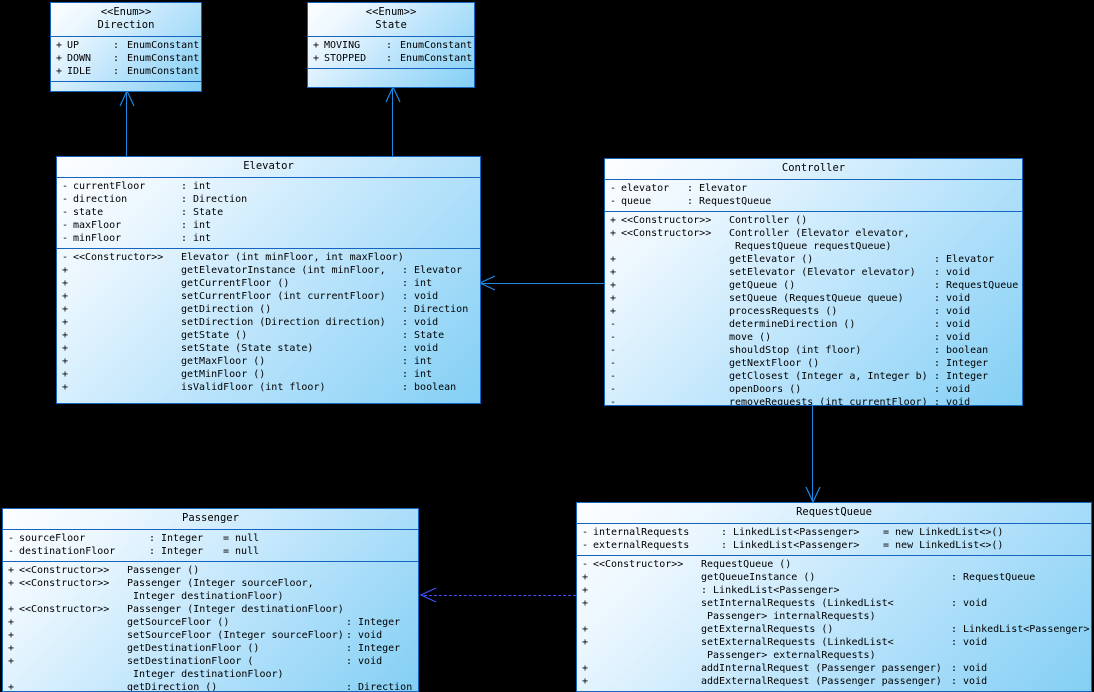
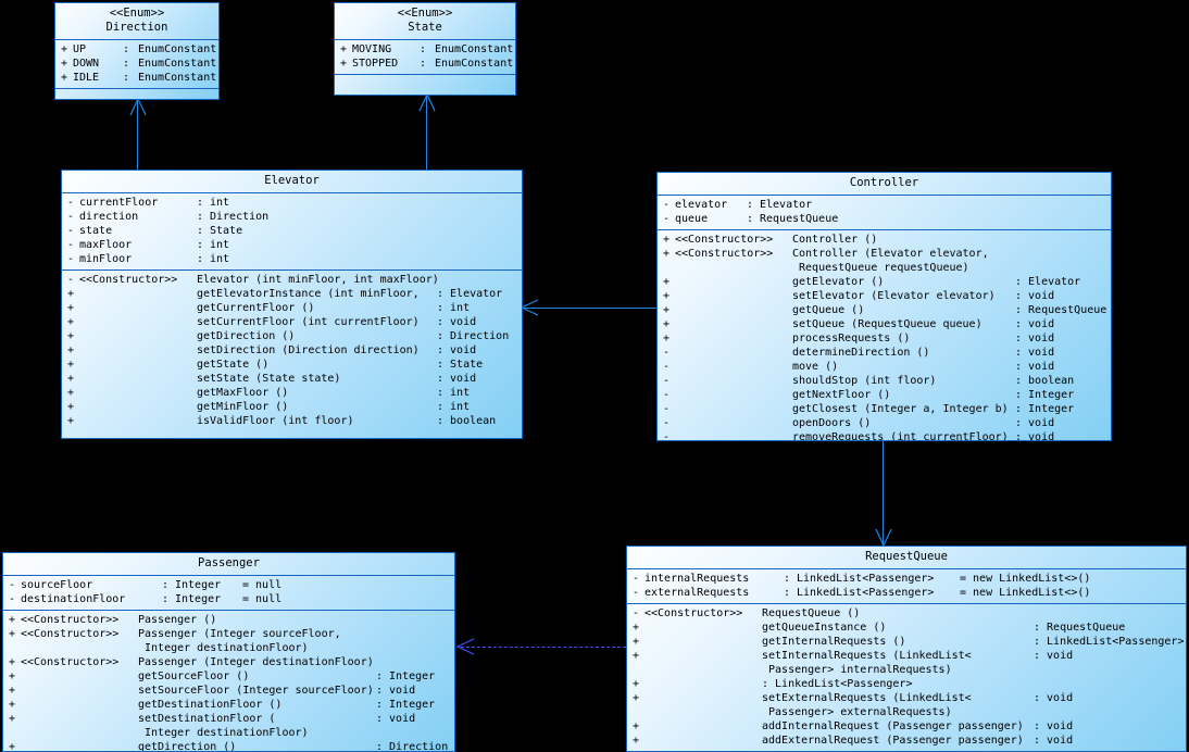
  <<Enum>>
  Direction
  +
  UP
  :
  EnumConstant
  +
  DOWN
  :
  EnumConstant
  +
  IDLE
  :
  EnumConstant
  <<Enum>>
  State
  +
  MOVING
  :
  EnumConstant
  +
  STOPPED
  :
  EnumConstant
  Elevator
  -
  currentFloor
  :
  int
  -
  direction
  :
  Direction
  -
  state
  :
  State
  -
  maxFloor
  :
  int
  -
  minFloor
  :
  int
  -
  <<Constructor>>
  Elevator (int minFloor, int maxFloor)
  +
  getElevatorInstance (int minFloor,
  : Elevator
  +
  getCurrentFloor ()
  : int
  +
  setCurrentFloor (int currentFloor)
  : void
  +
  getDirection ()
  : Direction
  +
  setDirection (Direction direction)
  : void
  +
  getState ()
  : State
  +
  setState (State state)
  : void
  +
  getMaxFloor ()
  : int
  +
  getMinFloor ()
  : int
  +
  isValidFloor (int floor)
  : boolean
  Controller
  -
  elevator
  :
  Elevator
  -
  queue
  :
  RequestQueue
  +
  <<Constructor>>
  Controller ()
  +
  <<Constructor>>
  Controller (Elevator elevator,
  RequestQueue requestQueue)
  +
  getElevator ()
  : Elevator
  +
  setElevator (Elevator elevator)
  : void
  +
  getQueue ()
  : RequestQueue
  +
  setQueue (RequestQueue queue)
  : void
  +
  processRequests ()
  : void
  -
  determineDirection ()
  : void
  -
  move ()
  : void
  -
  shouldStop (int floor)
  : boolean
  -
  getNextFloor ()
  : Integer
  -
  getClosest (Integer a, Integer b)
  : Integer
  -
  openDoors ()
  : void
  -
  removeRequests (int currentFloor)
  : void
  Passenger
  -
  sourceFloor
  :
  Integer
  = null
  -
  destinationFloor
  :
  Integer
  = null
  +
  <<Constructor>>
  Passenger ()
  +
  <<Constructor>>
  Passenger (Integer sourceFloor,
  Integer destinationFloor)
  +
  <<Constructor>>
  Passenger (Integer destinationFloor)
  +
  getSourceFloor ()
  : Integer
  +
  setSourceFloor (Integer sourceFloor)
  : void
  +
  getDestinationFloor ()
  : Integer
  +
  setDestinationFloor (
  : void
  Integer destinationFloor)
  +
  getDirection ()
  : Direction
  RequestQueue
  -
  internalRequests
  :
  LinkedList<Passenger>
  = new LinkedList<>()
  -
  externalRequests
  :
  LinkedList<Passenger>
  = new LinkedList<>()
  -
  <<Constructor>>
  RequestQueue ()
  +
  getQueueInstance ()
  : RequestQueue
  +
+ getInternalRequests ()
  : LinkedList<Passenger>
  +
  setInternalRequests (LinkedList<
  : void
  Passenger> internalRequests)
  +
- getExternalRequests ()
  : LinkedList<Passenger>
  +
  setExternalRequests (LinkedList<
  : void
  Passenger> externalRequests)
  +
  addInternalRequest (Passenger passenger)
  : void
  +
  addExternalRequest (Passenger passenger)
  : void
